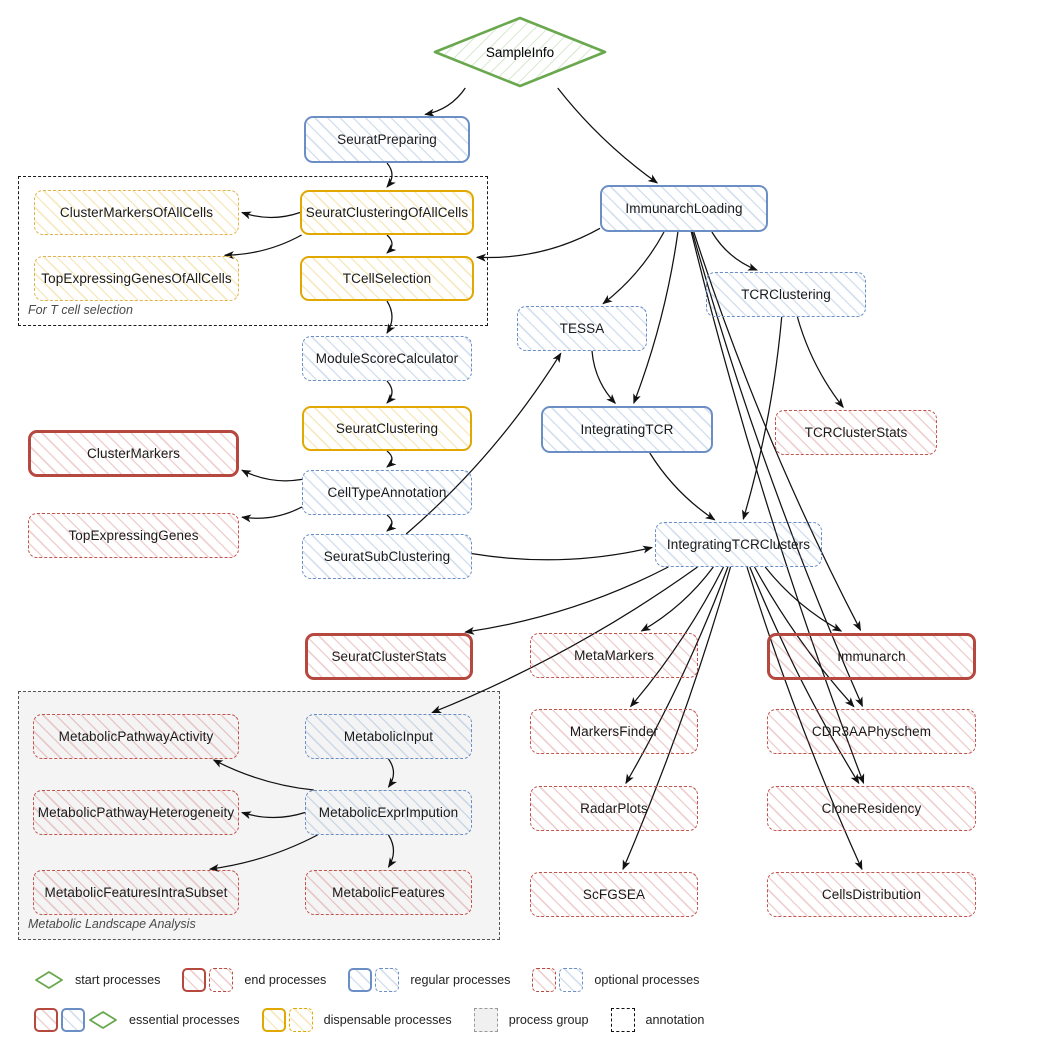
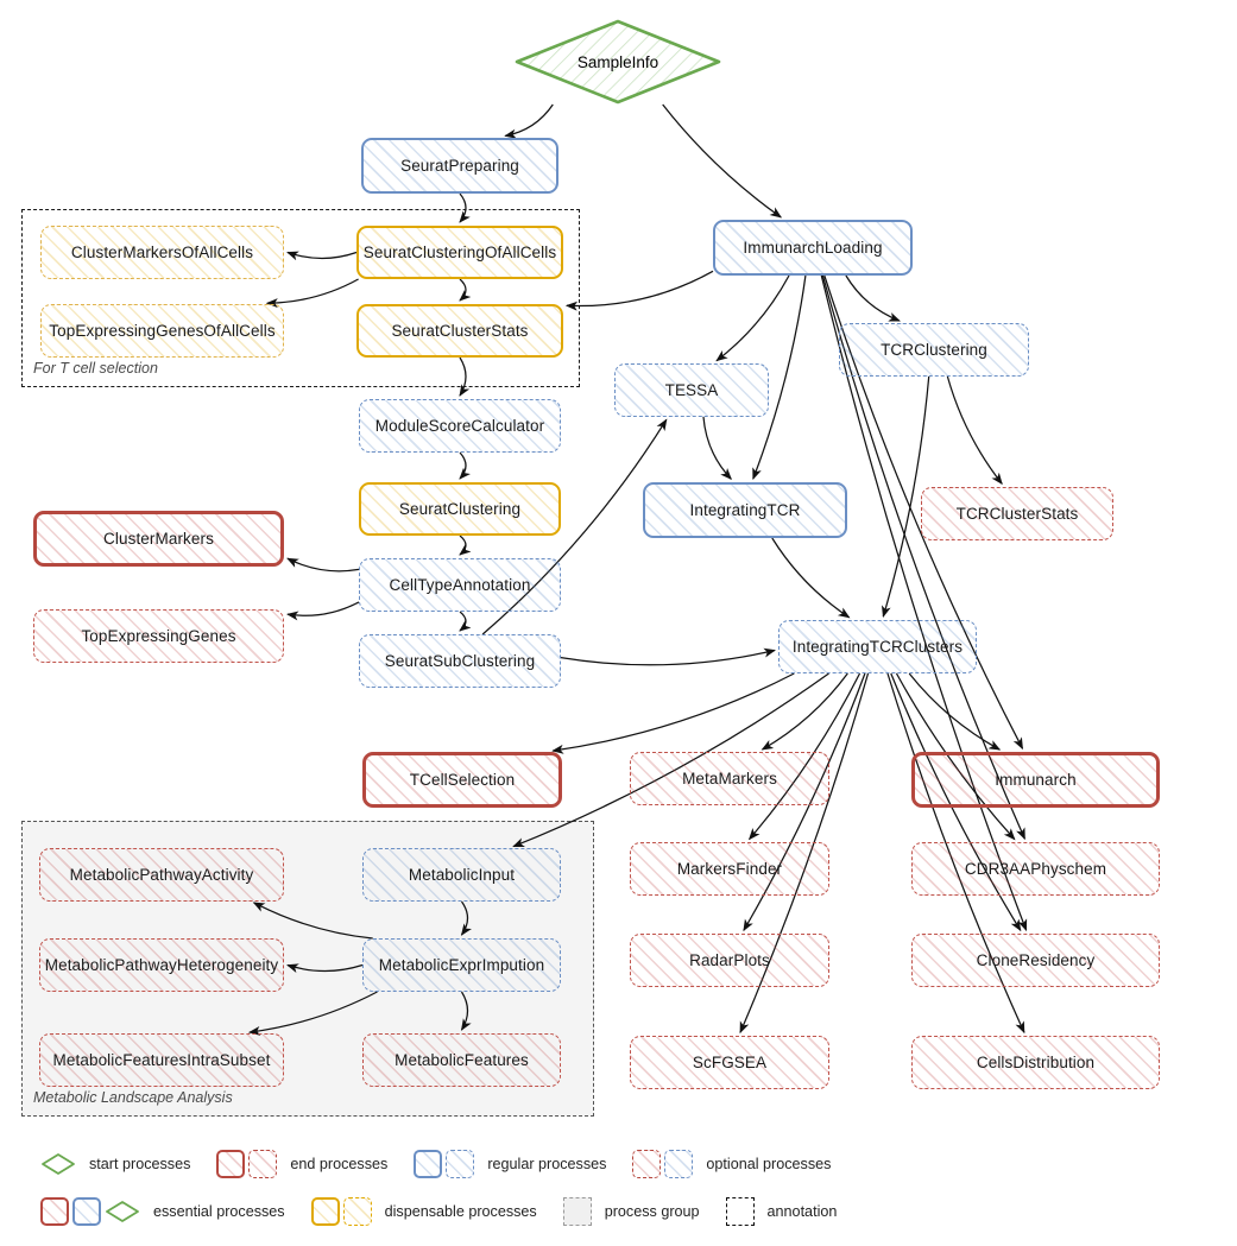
  For T cell selection
  Metabolic Landscape Analysis
  SampleInfo
  SeuratPreparing
  ImmunarchLoading
  ClusterMarkersOfAllCells
  SeuratClusteringOfAllCells
  TopExpressingGenesOfAllCells
- TCellSelection
+ SeuratClusterStats
  TCRClustering
  TESSA
  ModuleScoreCalculator
  SeuratClustering
  IntegratingTCR
  TCRClusterStats
  ClusterMarkers
  CellTypeAnnotation
  TopExpressingGenes
  IntegratingTCRClusters
  SeuratSubClustering
- SeuratClusterStats
+ TCellSelection
  MetaMarkers
  Immunarch
  MetabolicPathwayActivity
  MetabolicInput
  MarkersFinder
  CDR3AAPhyschem
  MetabolicPathwayHeterogeneity
  MetabolicExprImpution
  RadarPlots
  CloneResidency
  MetabolicFeaturesIntraSubset
  MetabolicFeatures
  ScFGSEA
  CellsDistribution
  start processes
  end processes
  regular processes
  optional processes
  essential processes
  dispensable processes
  process group
  annotation
